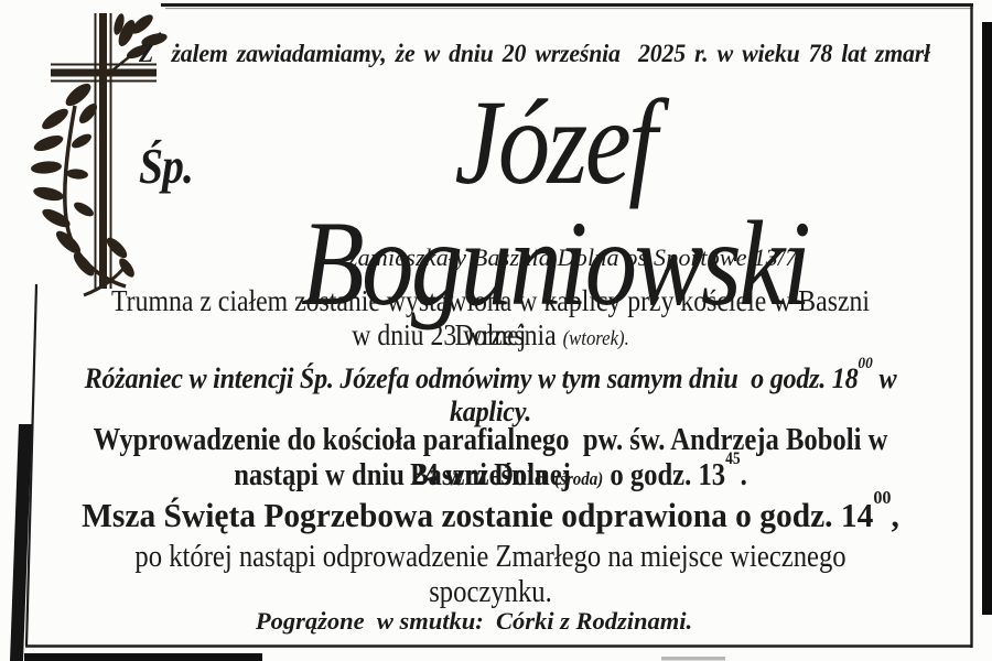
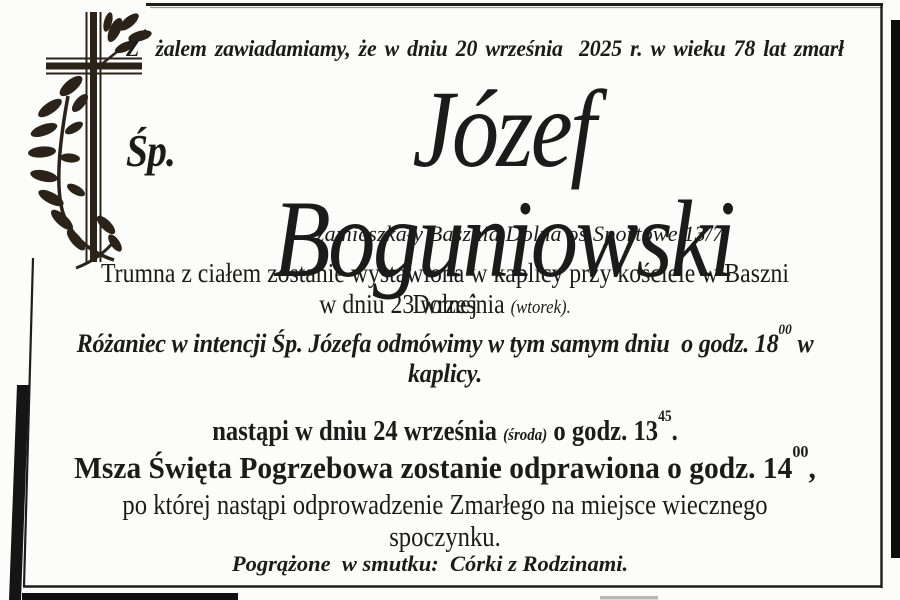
  Z żalem zawiadamiamy, że w dniu 20 września 2025 r. w wieku 78 lat zmarł
  Śp.
  Józef Boguniowski
  zamieszkały Basznia Dolna os.Sportowe 13/7.
  Trumna z ciałem zostanie wystawiona w kaplicy przy kościele w Baszni Dolnej
  w dniu 23 września (wtorek).
  Różaniec w intencji Śp. Józefa odmówimy w tym samym dniu o godz. 1800 w kaplicy.
- Wyprowadzenie do kościoła parafialnego pw. św. Andrzeja Boboli w Baszni Dolnej
  nastąpi w dniu 24 września (środa) o godz. 1345.
  Msza Święta Pogrzebowa zostanie odprawiona o godz. 1400,
  po której nastąpi odprowadzenie Zmarłego na miejsce wiecznego spoczynku.
  Pogrążone w smutku: Córki z Rodzinami.
